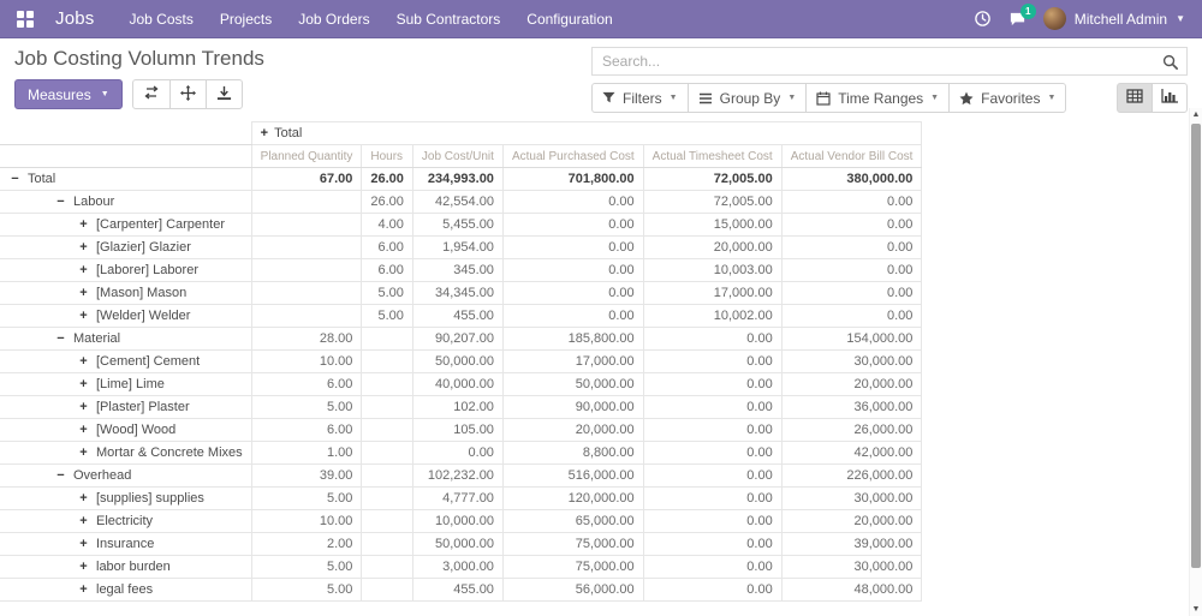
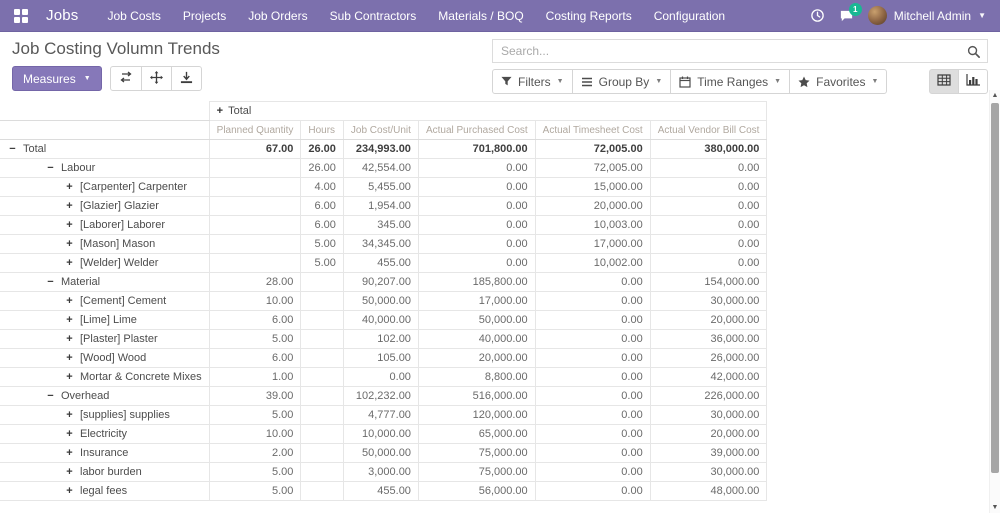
  Jobs
  Job Costs
  Projects
  Job Orders
  Sub Contractors
+ Materials / BOQ
+ Costing Reports
  Configuration
  1
  Mitchell Admin
  ▼
  Job Costing Volumn Trends
  Measures
  Search...
  Filters
  Group By
  Time Ranges
  Favorites
  	+ Total
  	Planned Quantity	Hours	Job Cost/Unit	Actual Purchased Cost	Actual Timesheet Cost	Actual Vendor Bill Cost
  − Total	67.00	26.00	234,993.00	701,800.00	72,005.00	380,000.00
  − Labour		26.00	42,554.00	0.00	72,005.00	0.00
  + [Carpenter] Carpenter		4.00	5,455.00	0.00	15,000.00	0.00
  + [Glazier] Glazier		6.00	1,954.00	0.00	20,000.00	0.00
  + [Laborer] Laborer		6.00	345.00	0.00	10,003.00	0.00
  + [Mason] Mason		5.00	34,345.00	0.00	17,000.00	0.00
  + [Welder] Welder		5.00	455.00	0.00	10,002.00	0.00
  − Material	28.00		90,207.00	185,800.00	0.00	154,000.00
  + [Cement] Cement	10.00		50,000.00	17,000.00	0.00	30,000.00
  + [Lime] Lime	6.00		40,000.00	50,000.00	0.00	20,000.00
- + [Plaster] Plaster	5.00		102.00	90,000.00	0.00	36,000.00
+ + [Plaster] Plaster	5.00		102.00	40,000.00	0.00	36,000.00
  + [Wood] Wood	6.00		105.00	20,000.00	0.00	26,000.00
  + Mortar & Concrete Mixes	1.00		0.00	8,800.00	0.00	42,000.00
  − Overhead	39.00		102,232.00	516,000.00	0.00	226,000.00
  + [supplies] supplies	5.00		4,777.00	120,000.00	0.00	30,000.00
  + Electricity	10.00		10,000.00	65,000.00	0.00	20,000.00
  + Insurance	2.00		50,000.00	75,000.00	0.00	39,000.00
  + labor burden	5.00		3,000.00	75,000.00	0.00	30,000.00
  + legal fees	5.00		455.00	56,000.00	0.00	48,000.00
